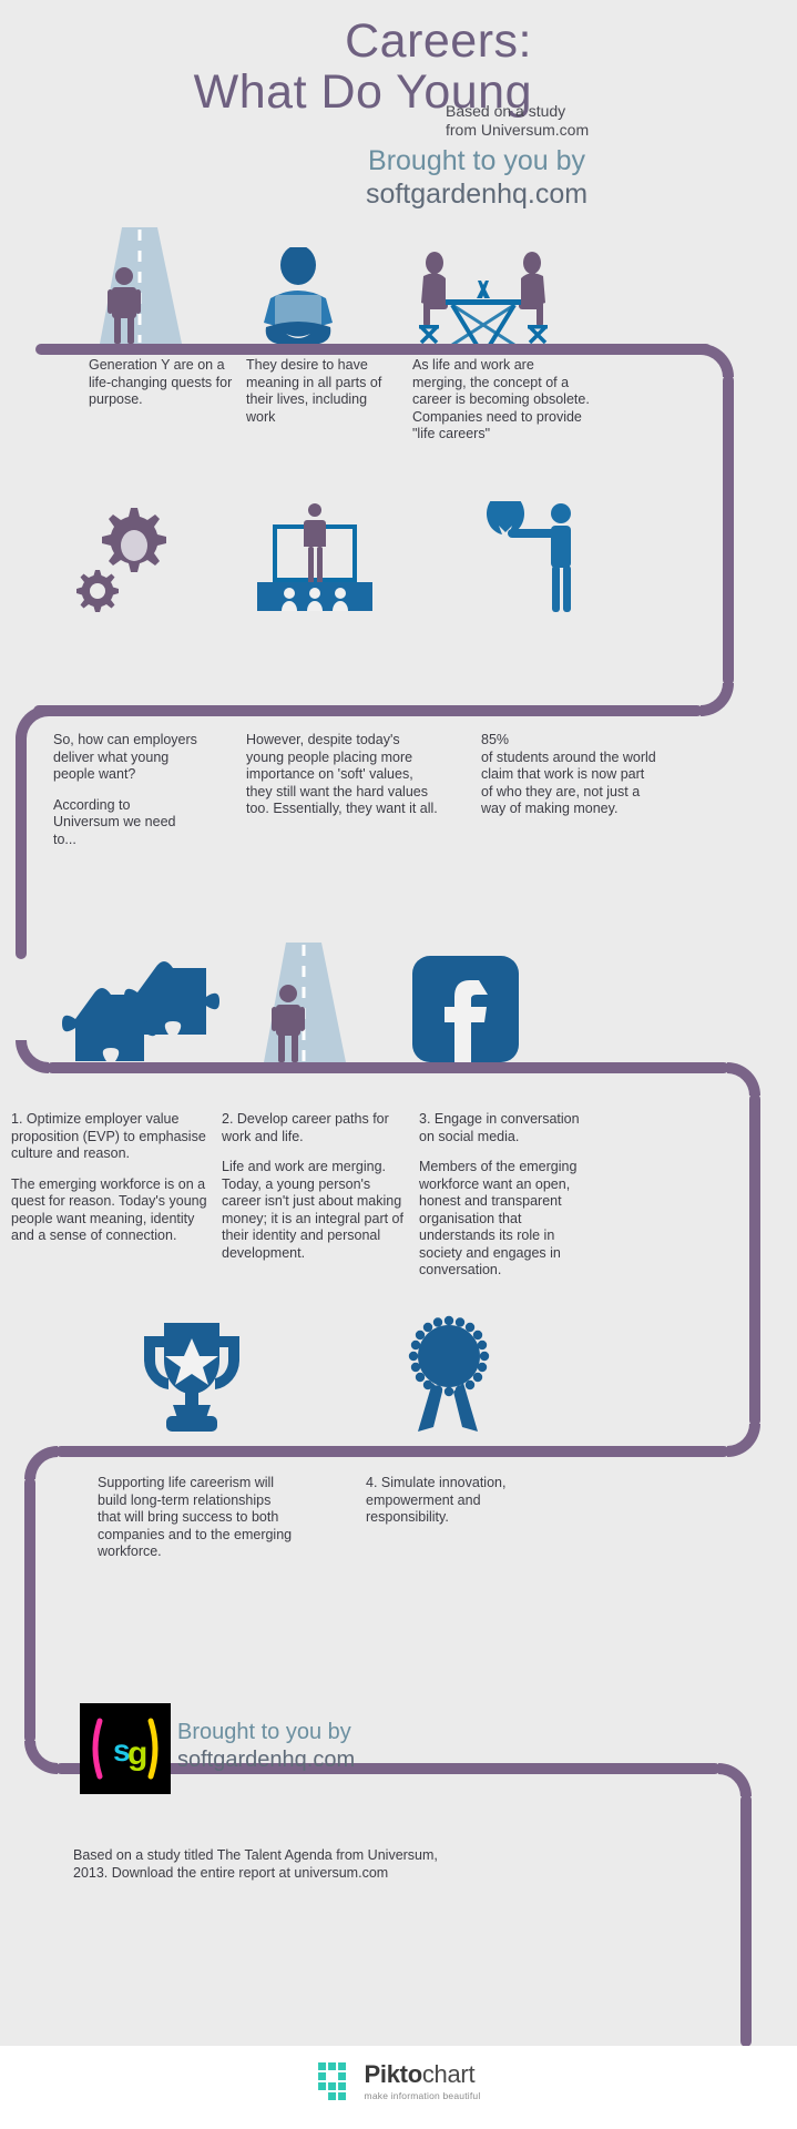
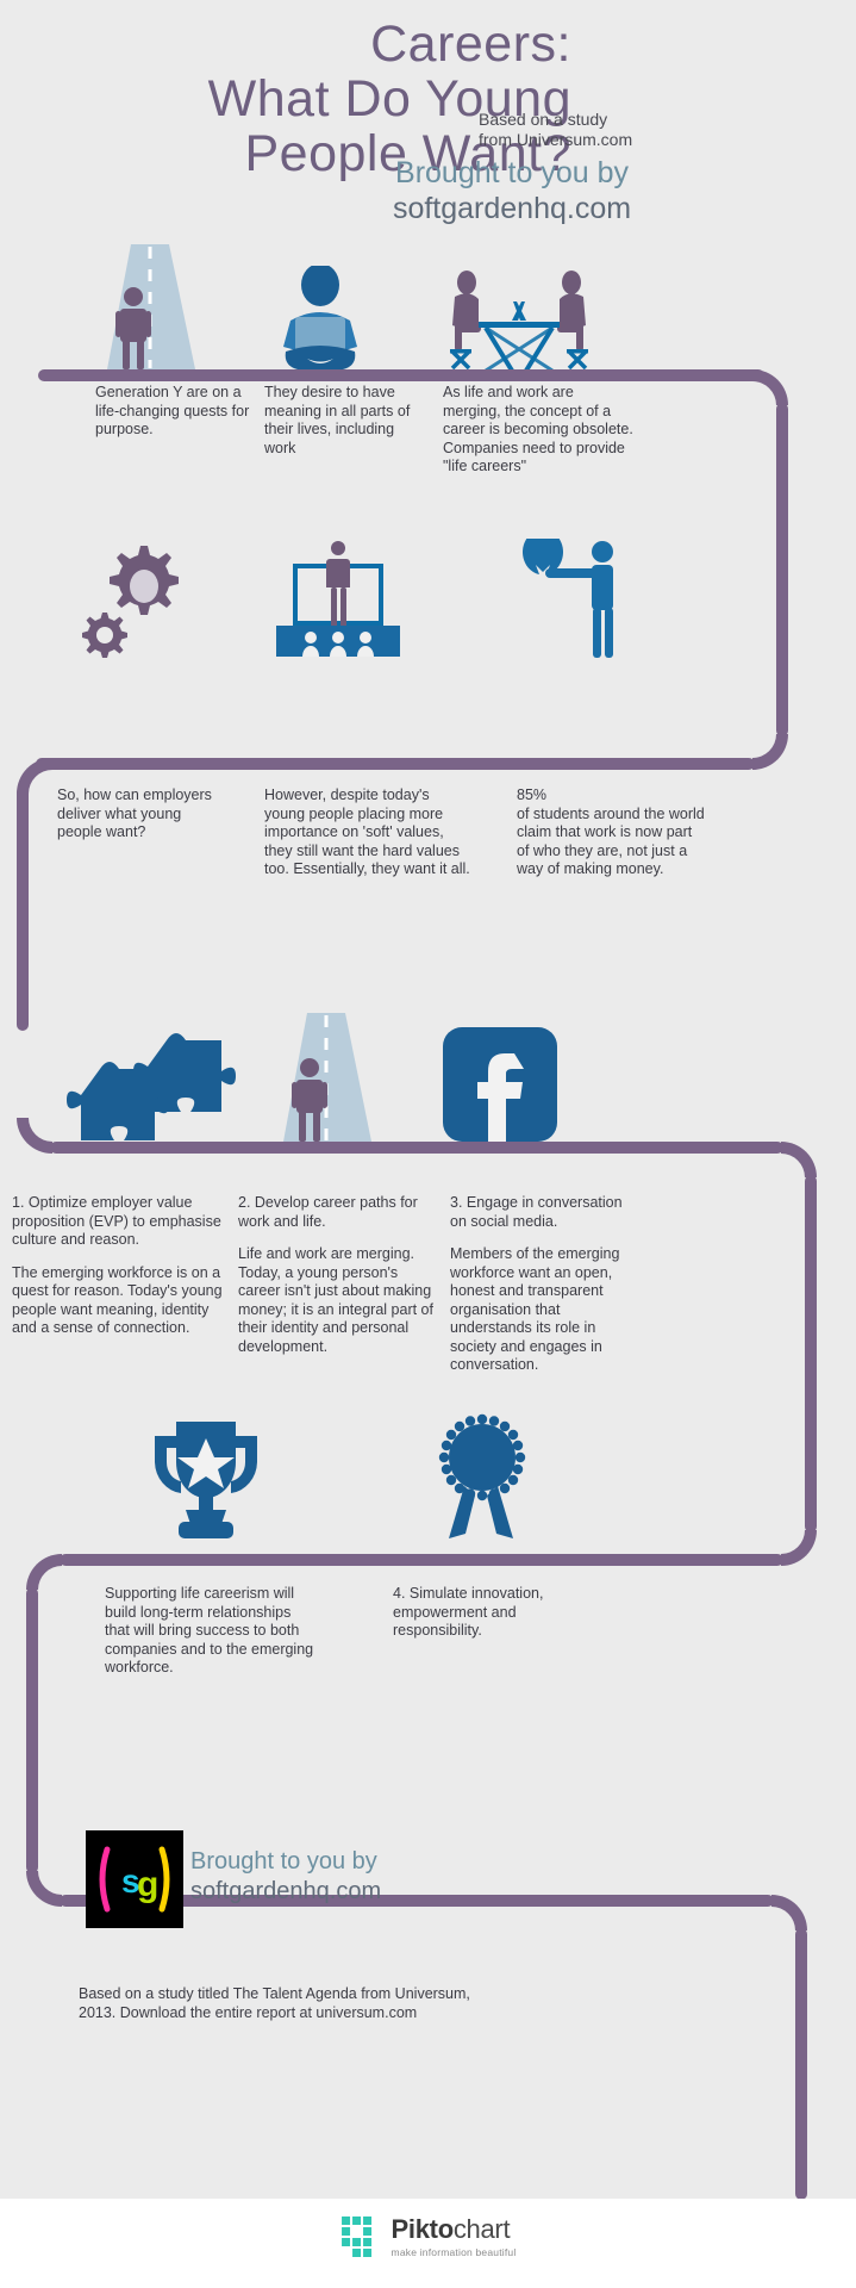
  Careers:
  What Do Young
+ People Want?
  Based on a study
  from Universum.com
  Brought to you by
  softgardenhq.com
  Generation Y are on a life-changing quests for purpose.
  They desire to have meaning in all parts of their lives, including work
  As life and work are merging, the concept of a career is becoming obsolete. Companies need to provide "life careers"
  So, how can employers deliver what young people want?
- According to Universum we need to...
  However, despite today's young people placing more importance on 'soft' values, they still want the hard values too. Essentially, they want it all.
  85%
  of students around the world claim that work is now part of who they are, not just a way of making money.
  1. Optimize employer value proposition (EVP) to emphasise culture and reason.
  The emerging workforce is on a quest for reason. Today's young people want meaning, identity and a sense of connection.
  2. Develop career paths for work and life.
  Life and work are merging. Today, a young person's career isn't just about making money; it is an integral part of their identity and personal development.
  3. Engage in conversation on social media.
  Members of the emerging workforce want an open, honest and transparent organisation that understands its role in society and engages in conversation.
  Supporting life careerism will build long-term relationships that will bring success to both companies and to the emerging workforce.
  4. Simulate innovation, empowerment and responsibility.
  s
  g
  Brought to you by
  softgardenhq.com
  Based on a study titled The Talent Agenda from Universum, 2013. Download the entire report at universum.com
  Piktochart
  make information beautiful
